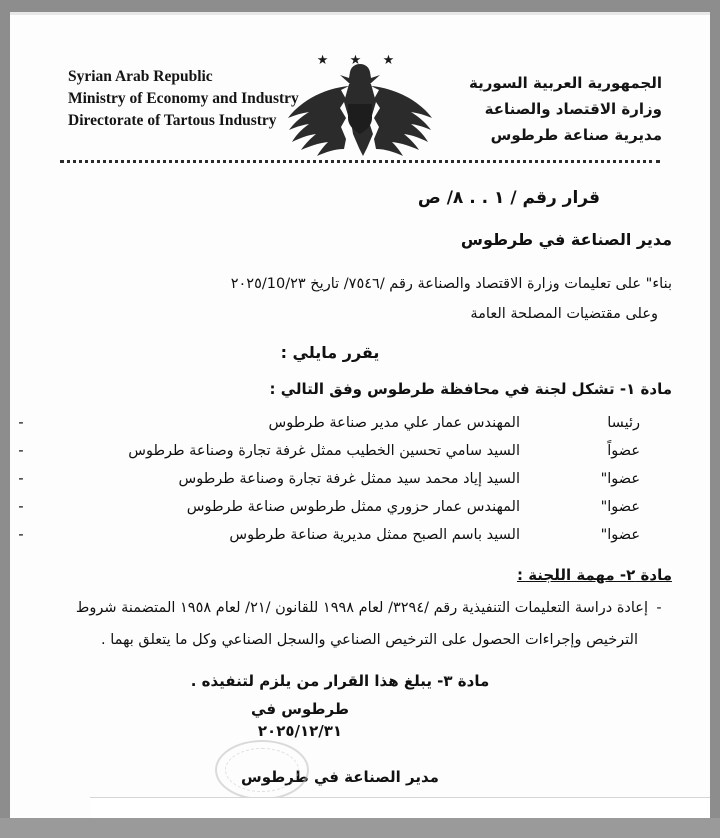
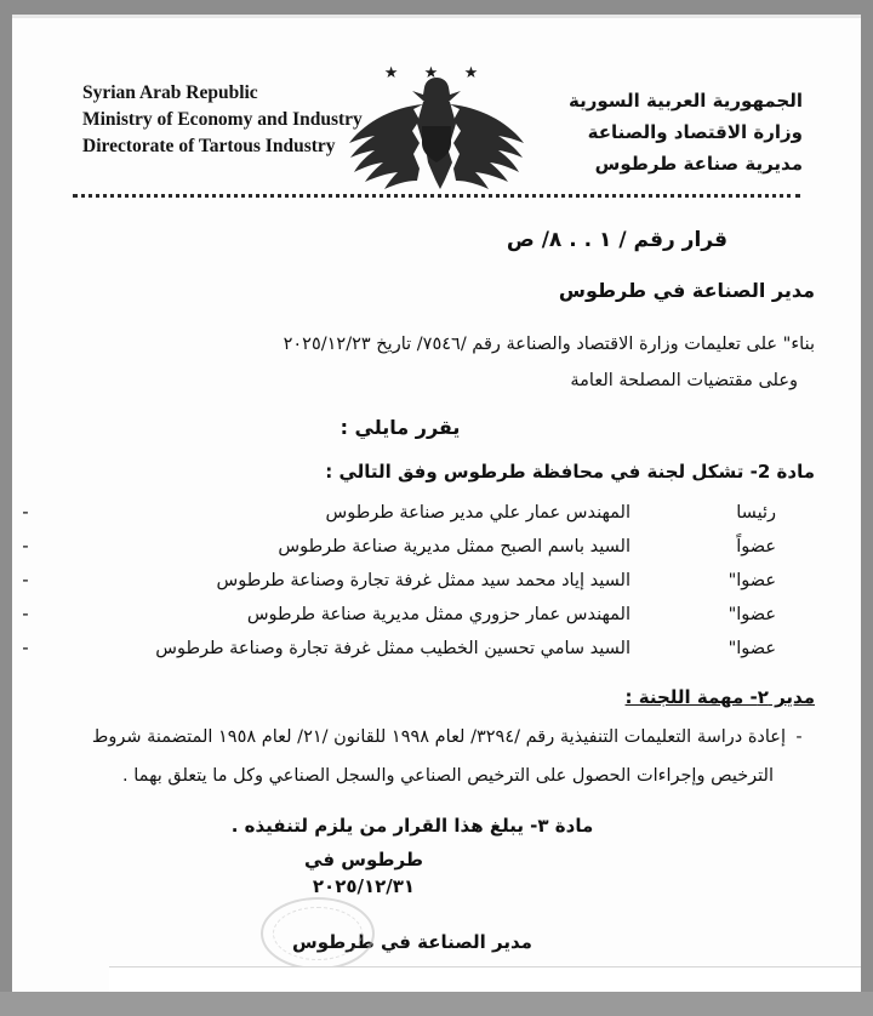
  Syrian Arab Republic
  Ministry of Economy and Industry
  Directorate of Tartous Industry
  ★ ★ ★
  الجمهورية العربية السورية
  وزارة الاقتصاد والصناعة
  مديرية صناعة طرطوس
  قرار رقم /١ . . ٨/ ص
  مدير الصناعة في طرطوس
- بناء" على تعليمات وزارة الاقتصاد والصناعة رقم /٧٥٤٦/ تاريخ ٢٠٢٥/10/٢٣
+ بناء" على تعليمات وزارة الاقتصاد والصناعة رقم /٧٥٤٦/ تاريخ ٢٠٢٥/١٢/٢٣
  وعلى مقتضيات المصلحة العامة
  يقرر مايلي :
- مادة ١- تشكل لجنة في محافظة طرطوس وفق التالي :
+ مادة 2- تشكل لجنة في محافظة طرطوس وفق التالي :
  رئيسا
  المهندس عمار علي مدير صناعة طرطوس
  -
  عضواً
- السيد سامي تحسين الخطيب ممثل غرفة تجارة وصناعة طرطوس
+ السيد باسم الصبح ممثل مديرية صناعة طرطوس
  -
  عضوا"
  السيد إياد محمد سيد ممثل غرفة تجارة وصناعة طرطوس
  -
  عضوا"
- المهندس عمار حزوري ممثل طرطوس صناعة طرطوس
+ المهندس عمار حزوري ممثل مديرية صناعة طرطوس
  -
  عضوا"
- السيد باسم الصبح ممثل مديرية صناعة طرطوس
+ السيد سامي تحسين الخطيب ممثل غرفة تجارة وصناعة طرطوس
  -
- مادة ٢- مهمة اللجنة :
+ مدير ٢- مهمة اللجنة :
  -
  إعادة دراسة التعليمات التنفيذية رقم /٣٢٩٤/ لعام ١٩٩٨ للقانون /٢١/ لعام ١٩٥٨ المتضمنة شروط
  الترخيص وإجراءات الحصول على الترخيص الصناعي والسجل الصناعي وكل ما يتعلق بهما .
  مادة ٣- يبلغ هذا القرار من يلزم لتنفيذه .
  طرطوس في
  ٢٠٢٥/١٢/٣١
  مدير الصناعة في طرطوس
